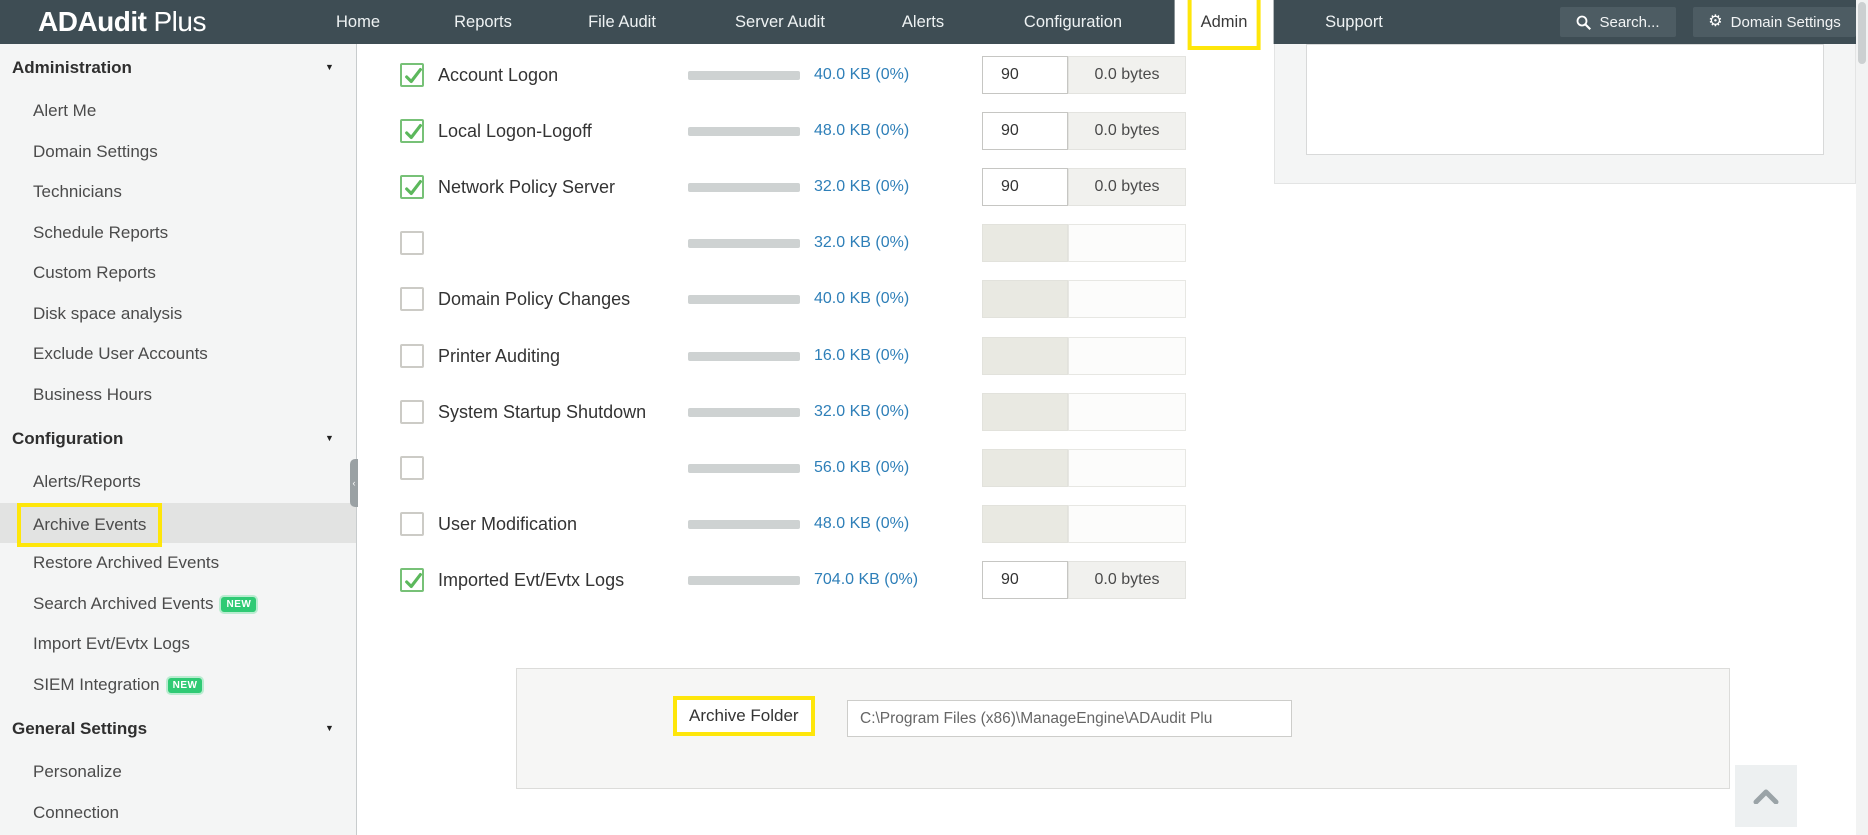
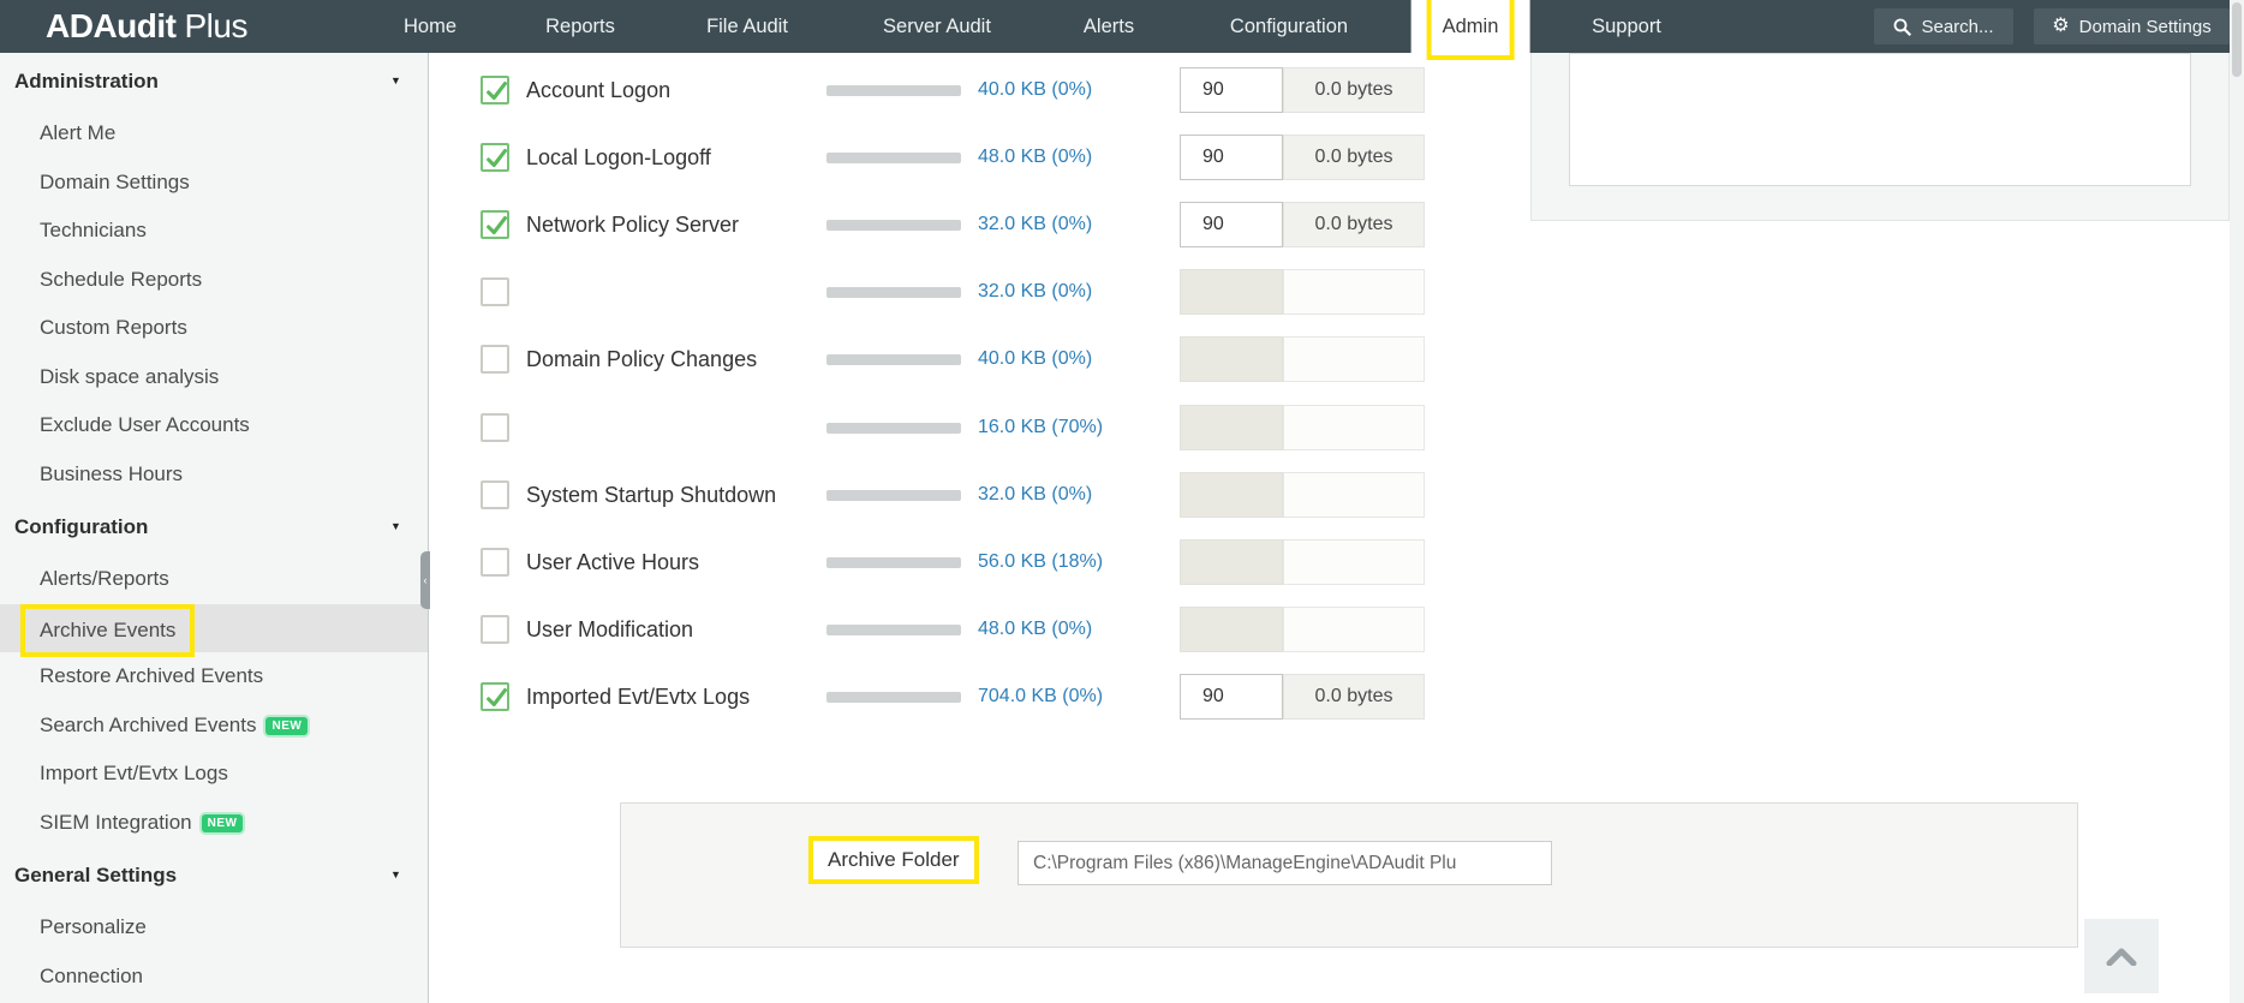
  ADAudit Plus
  Home
  Reports
  File Audit
  Server Audit
  Alerts
  Configuration
  Admin
  Support
  Search...
  ⚙
  Domain Settings
  Administration
  ▼
  Alert Me
  Domain Settings
  Technicians
  Schedule Reports
  Custom Reports
  Disk space analysis
  Exclude User Accounts
  Business Hours
  Configuration
  ▼
  Alerts/Reports
  Archive Events
  Restore Archived Events
  Search Archived Events NEW
  Import Evt/Evtx Logs
  SIEM Integration NEW
  General Settings
  ▼
  Personalize
  Connection
  ‹
  Account Logon
  40.0 KB (0%)
  90
  0.0 bytes
  Local Logon-Logoff
  48.0 KB (0%)
  90
  0.0 bytes
  Network Policy Server
  32.0 KB (0%)
  90
  0.0 bytes
  32.0 KB (0%)
  Domain Policy Changes
  40.0 KB (0%)
- Printer Auditing
- 16.0 KB (0%)
+ 16.0 KB (70%)
  System Startup Shutdown
  32.0 KB (0%)
+ User Active Hours
- 56.0 KB (0%)
+ 56.0 KB (18%)
  User Modification
  48.0 KB (0%)
  Imported Evt/Evtx Logs
  704.0 KB (0%)
  90
  0.0 bytes
  Archive Folder
  C:\Program Files (x86)\ManageEngine\ADAudit Plu
